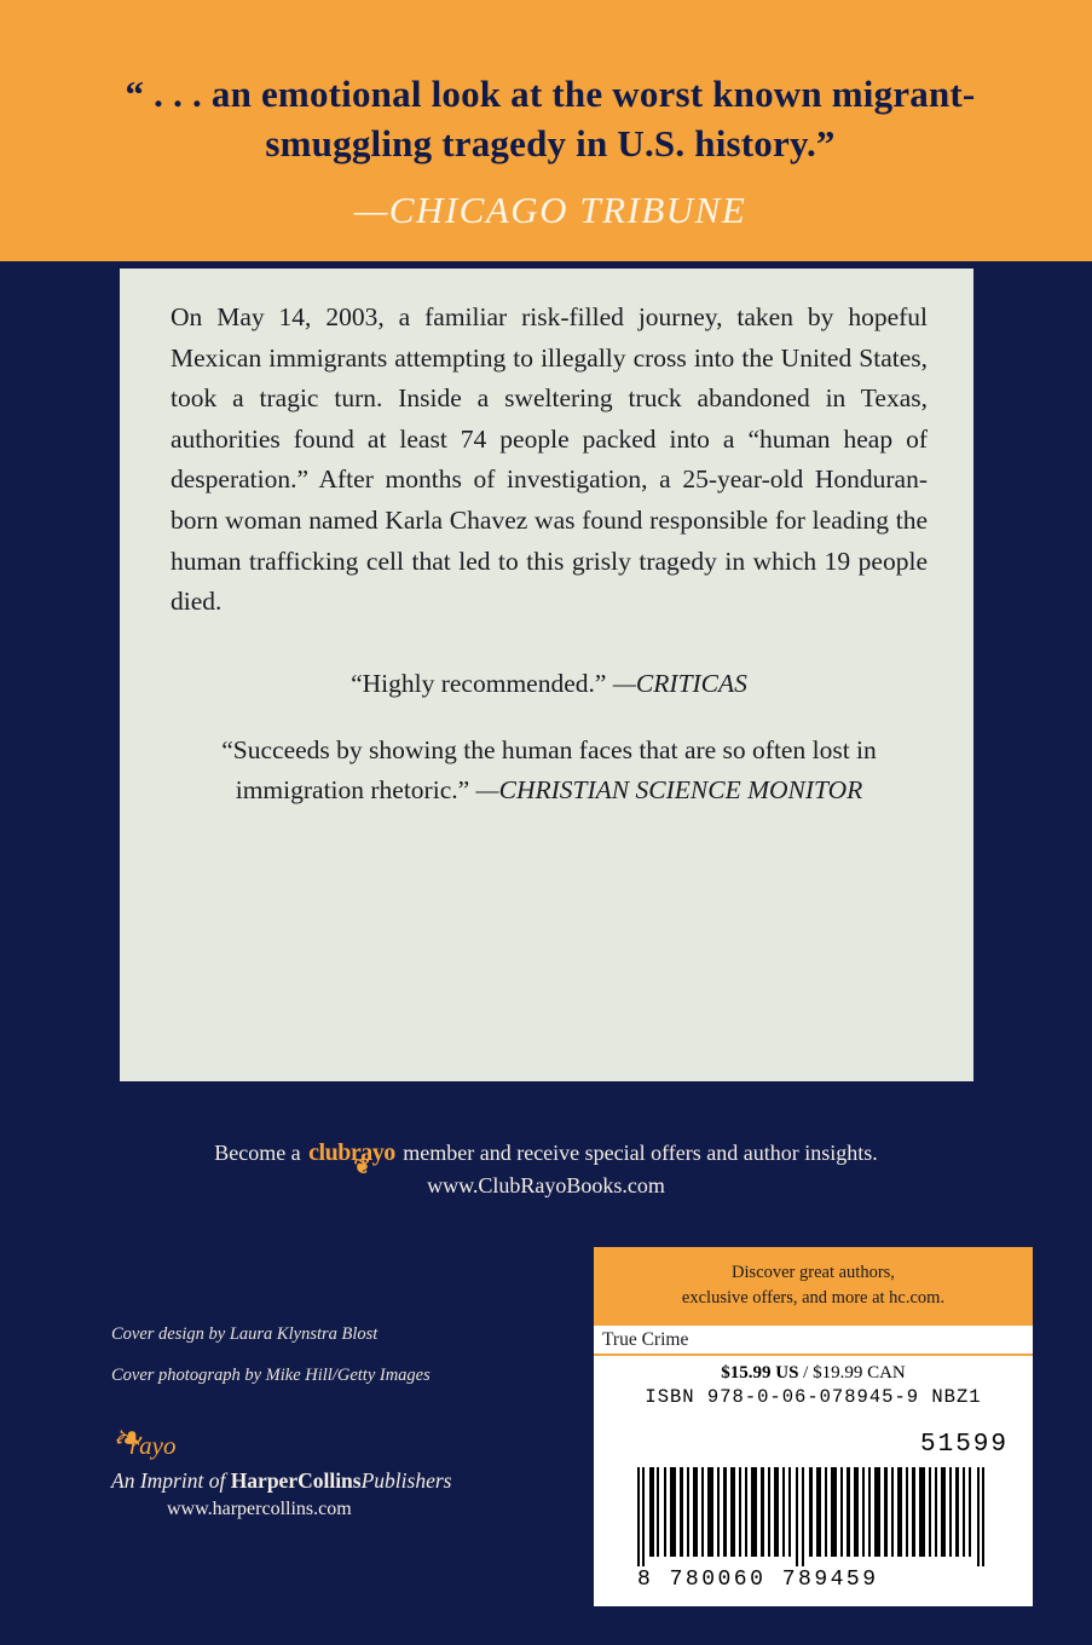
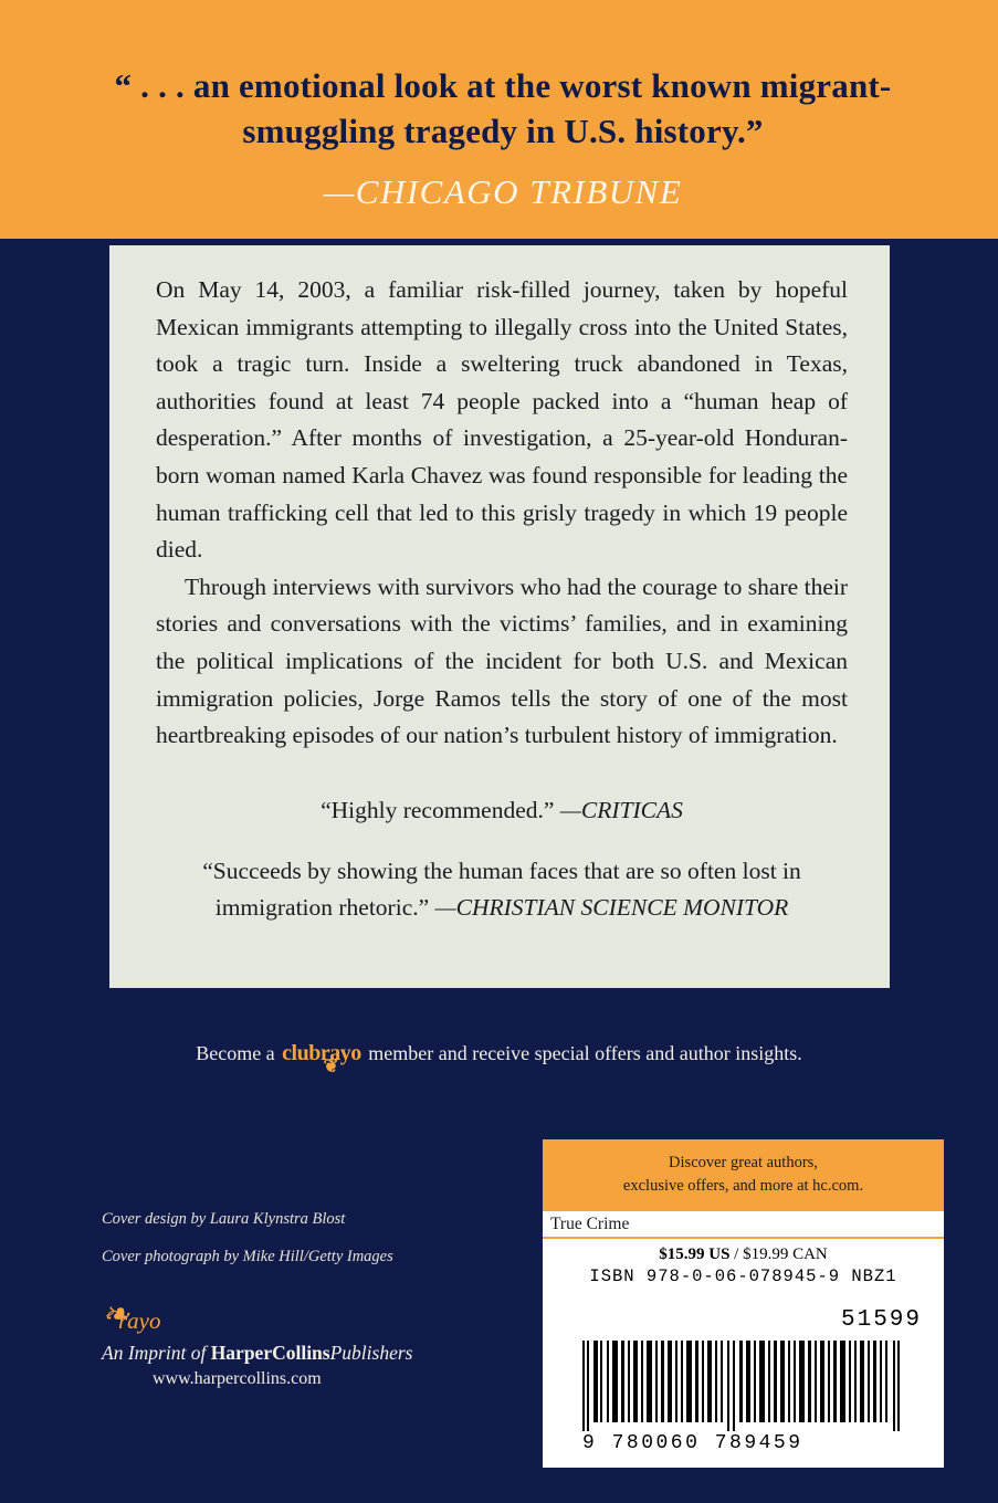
  “ . . . an emotional look at the worst known migrant-smuggling tragedy in U.S. history.”
  —CHICAGO TRIBUNE
  On May 14, 2003, a familiar risk-filled journey, taken by hopeful Mexican immigrants attempting to illegally cross into the United States, took a tragic turn. Inside a sweltering truck abandoned in Texas, authorities found at least 74 people packed into a “human heap of desperation.” After months of investigation, a 25-year-old Honduran-born woman named Karla Chavez was found responsible for leading the human trafficking cell that led to this grisly tragedy in which 19 people died.
+ Through interviews with survivors who had the courage to share their stories and conversations with the victims’ families, and in examining the political implications of the incident for both U.S. and Mexican immigration policies, Jorge Ramos tells the story of one of the most heartbreaking episodes of our nation’s turbulent history of immigration.
  “Highly recommended.” —CRITICAS
  “Succeeds by showing the human faces that are so often lost in immigration rhetoric.” —CHRISTIAN SCIENCE MONITOR
  Become a clubrayo
  ❦
  member and receive special offers and author insights.
- www.ClubRayoBooks.com
  Cover design by Laura Klynstra Blost
  Cover photograph by Mike Hill/Getty Images
  ❧
  rayo
  An Imprint of HarperCollinsPublishers
  www.harpercollins.com
  Discover great authors,
  exclusive offers, and more at hc.com.
  True Crime
  $15.99 US / $19.99 CAN
  ISBN 978-0-06-078945-9 NBZ1
  51599
- 8 780060 789459
+ 9 780060 789459
